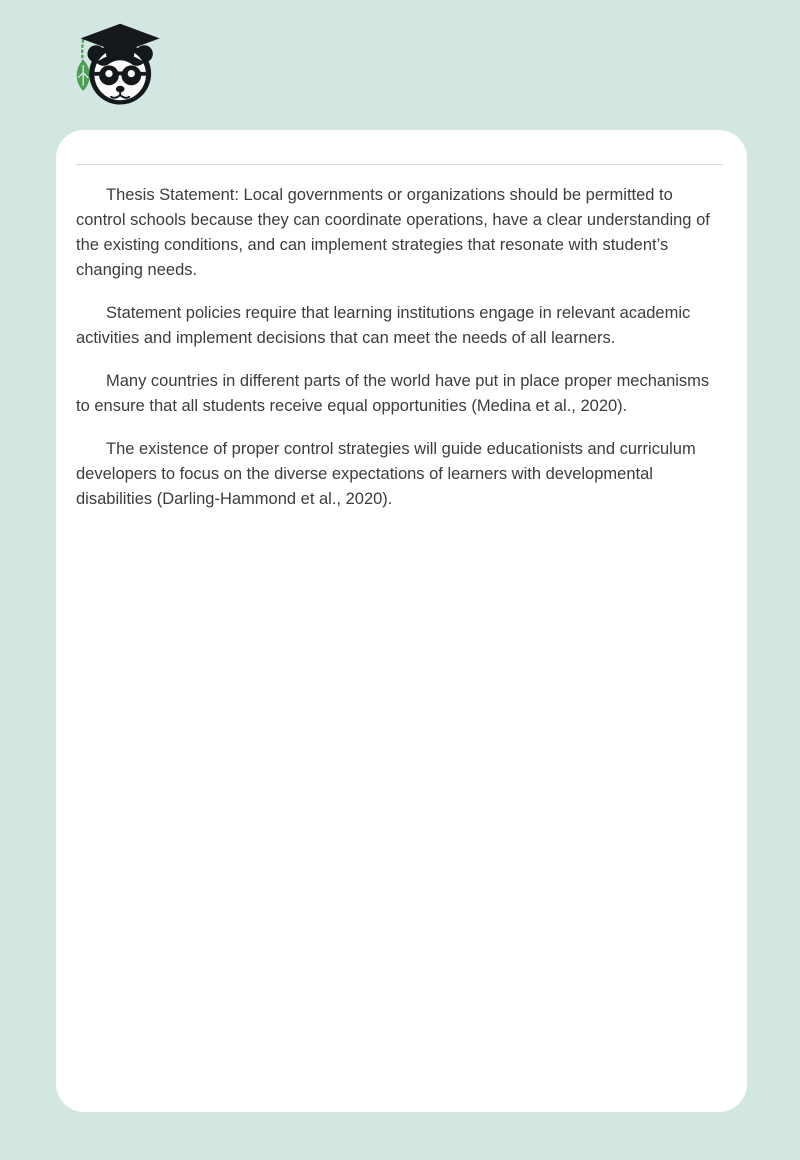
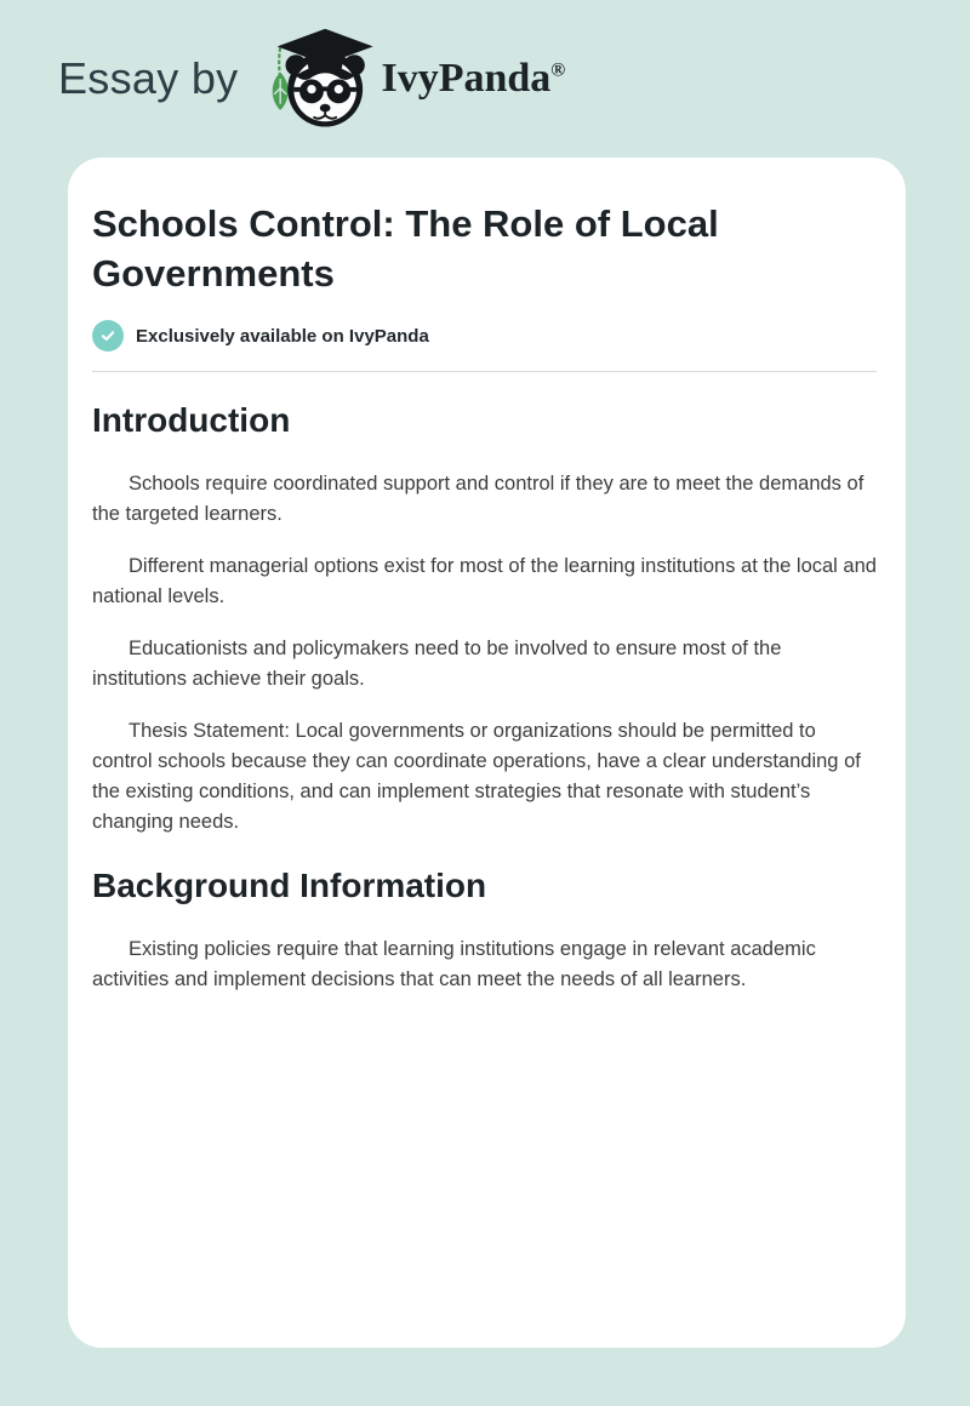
+ Essay by
+ IvyPanda®
+ Schools Control: The Role of Local Governments
+ Exclusively available on IvyPanda
+ Introduction
+ Schools require coordinated support and control if they are to meet the demands of the targeted learners.
+ Different managerial options exist for most of the learning institutions at the local and national levels.
+ Educationists and policymakers need to be involved to ensure most of the institutions achieve their goals.
  Thesis Statement: Local governments or organizations should be permitted to control schools because they can coordinate operations, have a clear understanding of the existing conditions, and can implement strategies that resonate with student’s changing needs.
+ Background Information
- Statement policies require that learning institutions engage in relevant academic activities and implement decisions that can meet the needs of all learners.
+ Existing policies require that learning institutions engage in relevant academic activities and implement decisions that can meet the needs of all learners.
- Many countries in different parts of the world have put in place proper mechanisms to ensure that all students receive equal opportunities (Medina et al., 2020).
- The existence of proper control strategies will guide educationists and curriculum developers to focus on the diverse expectations of learners with developmental disabilities (Darling-Hammond et al., 2020).
